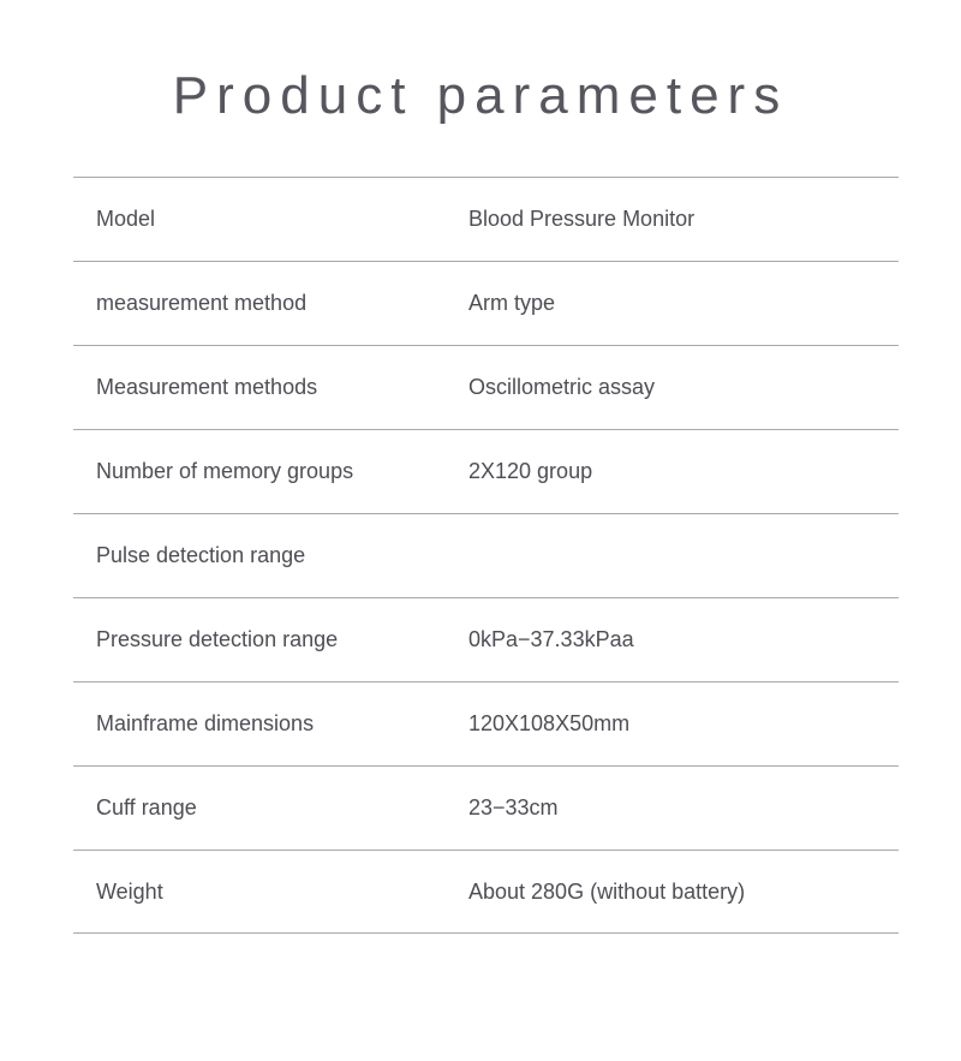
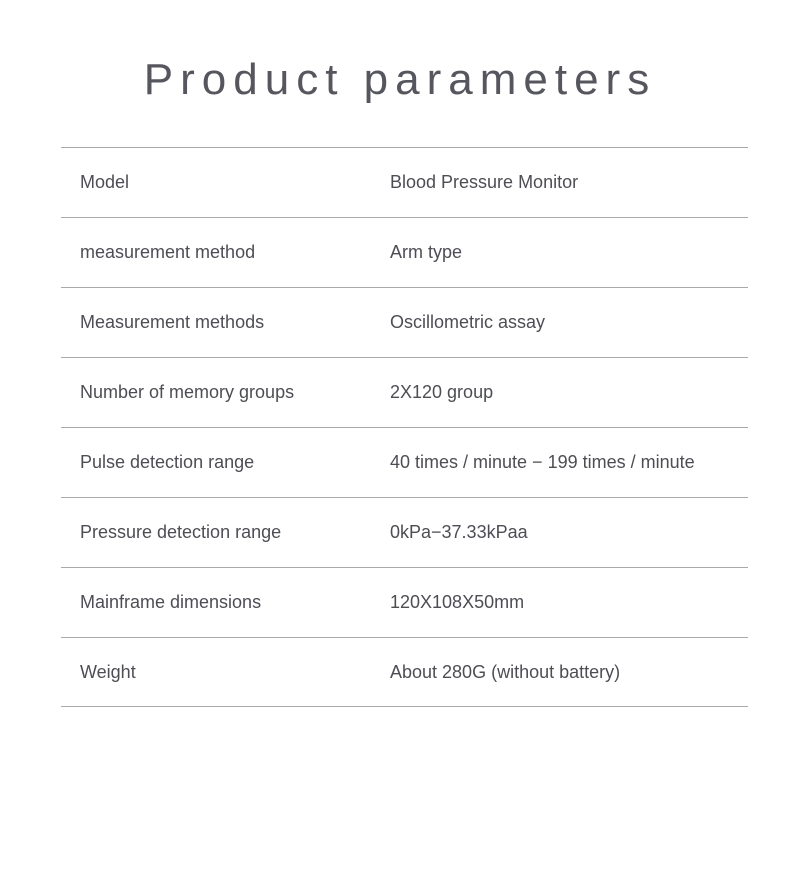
  Product parameters
  Model
  Blood Pressure Monitor
  measurement method
  Arm type
  Measurement methods
  Oscillometric assay
  Number of memory groups
  2X120 group
  Pulse detection range
+ 40 times / minute − 199 times / minute
  Pressure detection range
  0kPa−37.33kPaa
  Mainframe dimensions
  120X108X50mm
- Cuff range
- 23−33cm
  Weight
  About 280G (without battery)
